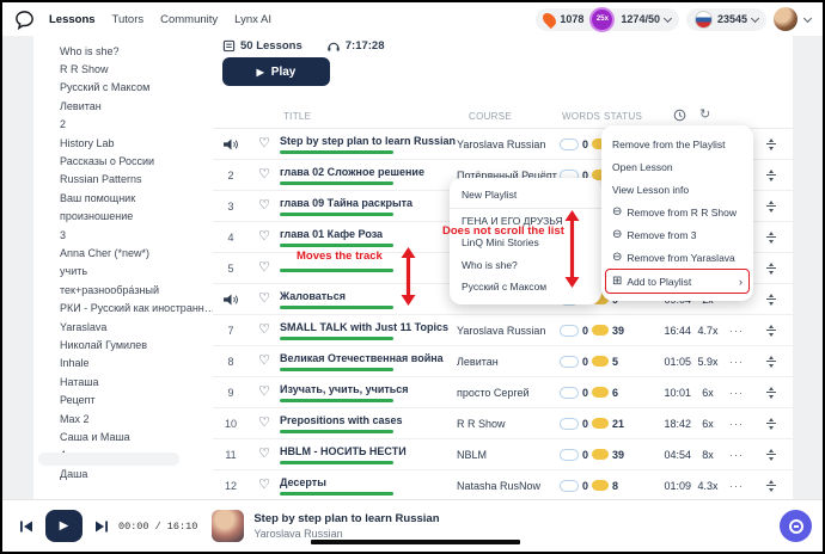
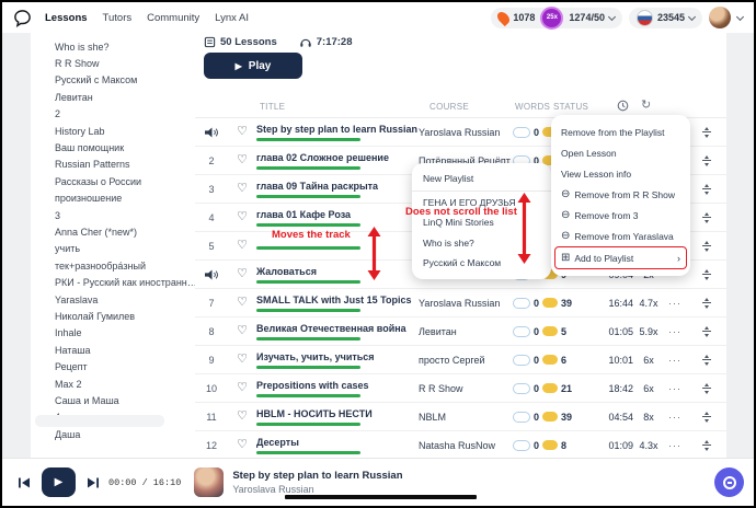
  Lessons
  Tutors
  Community
  Lynx AI
  1078
  1274/50
  23545
  Who is she?
  R R Show
  Русский с Максом
  Левитан
  2
  History Lab
- Рассказы о России
+ Ваш помощник
  Russian Patterns
- Ваш помощник
+ Рассказы о России
  произношение
  3
  Anna Cher (*new*)
  учить
  тек+разнообра́зный
  РКИ - Русский как иностранн…
  Yaraslava
  Николай Гумилев
  Inhale
  Наташа
  Рецепт
  Max 2
  Саша и Маша
  Даша
  50 Lessons
  7:17:28
  ▶
  Play
  TITLE
  COURSE
  WORDS
  STATUS
  ↻
  ♡
  Step by step plan to learn Russian
  Yaroslava Russian
  0
  2
  ♡
  глава 02 Сложное решение
  Потёрянный Рецёпт
  0
  3
  ♡
  глава 09 Тайна раскрыта
  4
  ♡
  глава 01 Кафе Роза
  5
  ♡
  ♡
  Жаловаться
  7
  ♡
- SMALL TALK with Just 11 Topics
+ SMALL TALK with Just 15 Topics
  Yaroslava Russian
  0
  39
  16:44
  4.7x
  ···
  8
  ♡
  Великая Отечественная война
  Левитан
  0
  5
  01:05
  5.9x
  ···
  9
  ♡
  Изучать, учить, учиться
  просто Сергей
  0
  6
  10:01
  6x
  ···
  10
  ♡
  Prepositions with cases
  R R Show
  0
  21
  18:42
  6x
  ···
  11
  ♡
  HBLM - НОСИТЬ НЕСТИ
  NBLM
  0
  39
  04:54
  8x
  ···
  12
  ♡
  Десерты
  Natasha RusNow
  0
  8
  01:09
  4.3x
  ···
  Remove from the Playlist
  Open Lesson
  View Lesson info
  ⊖
  Remove from R R Show
  ⊖
  Remove from 3
  ⊖
  Remove from Yaraslava
  ⊞
  Add to Playlist
  ›
  New Playlist
  ГЕНА И ЕГО ДРУЗЬЯ
  LinQ Mini Stories
  Who is she?
  Русский с Максом
  Moves the track
  Does not scroll the list
  ▶
  00:00 / 16:10
  Step by step plan to learn Russian
  Yaroslava Russian
